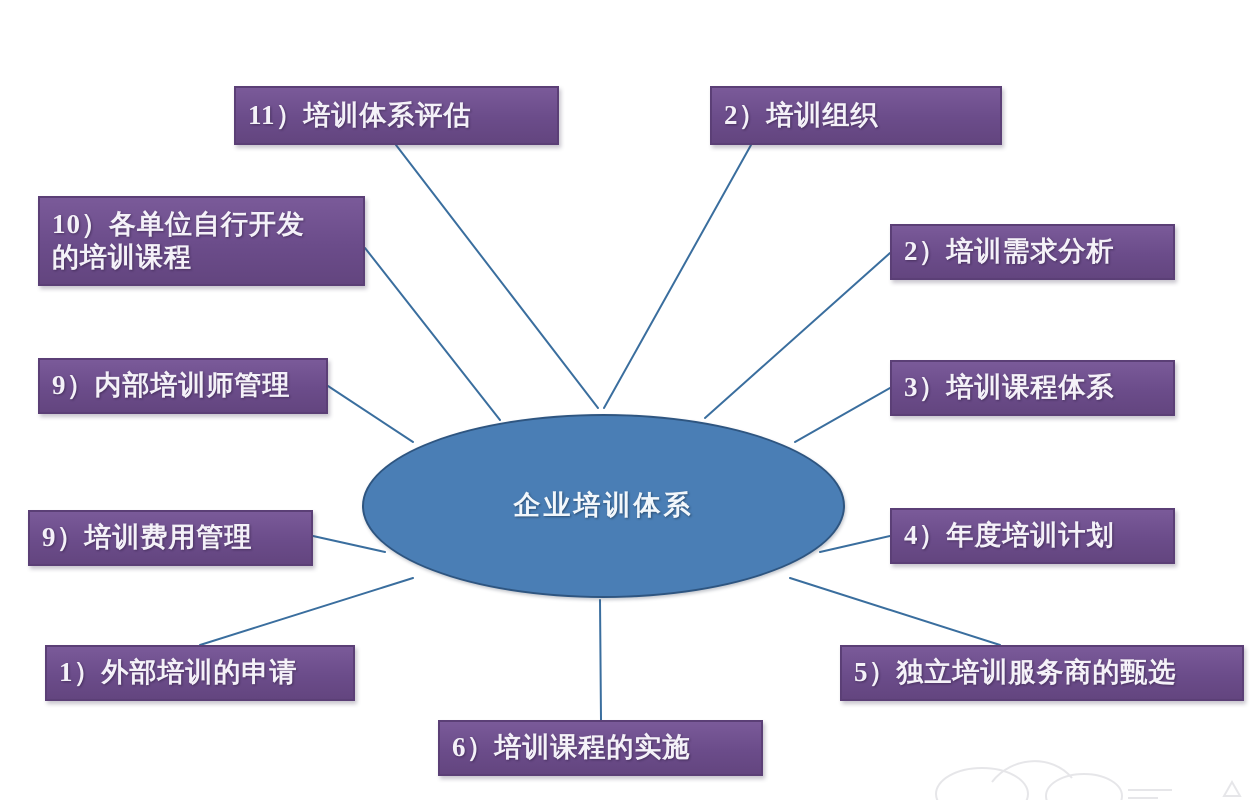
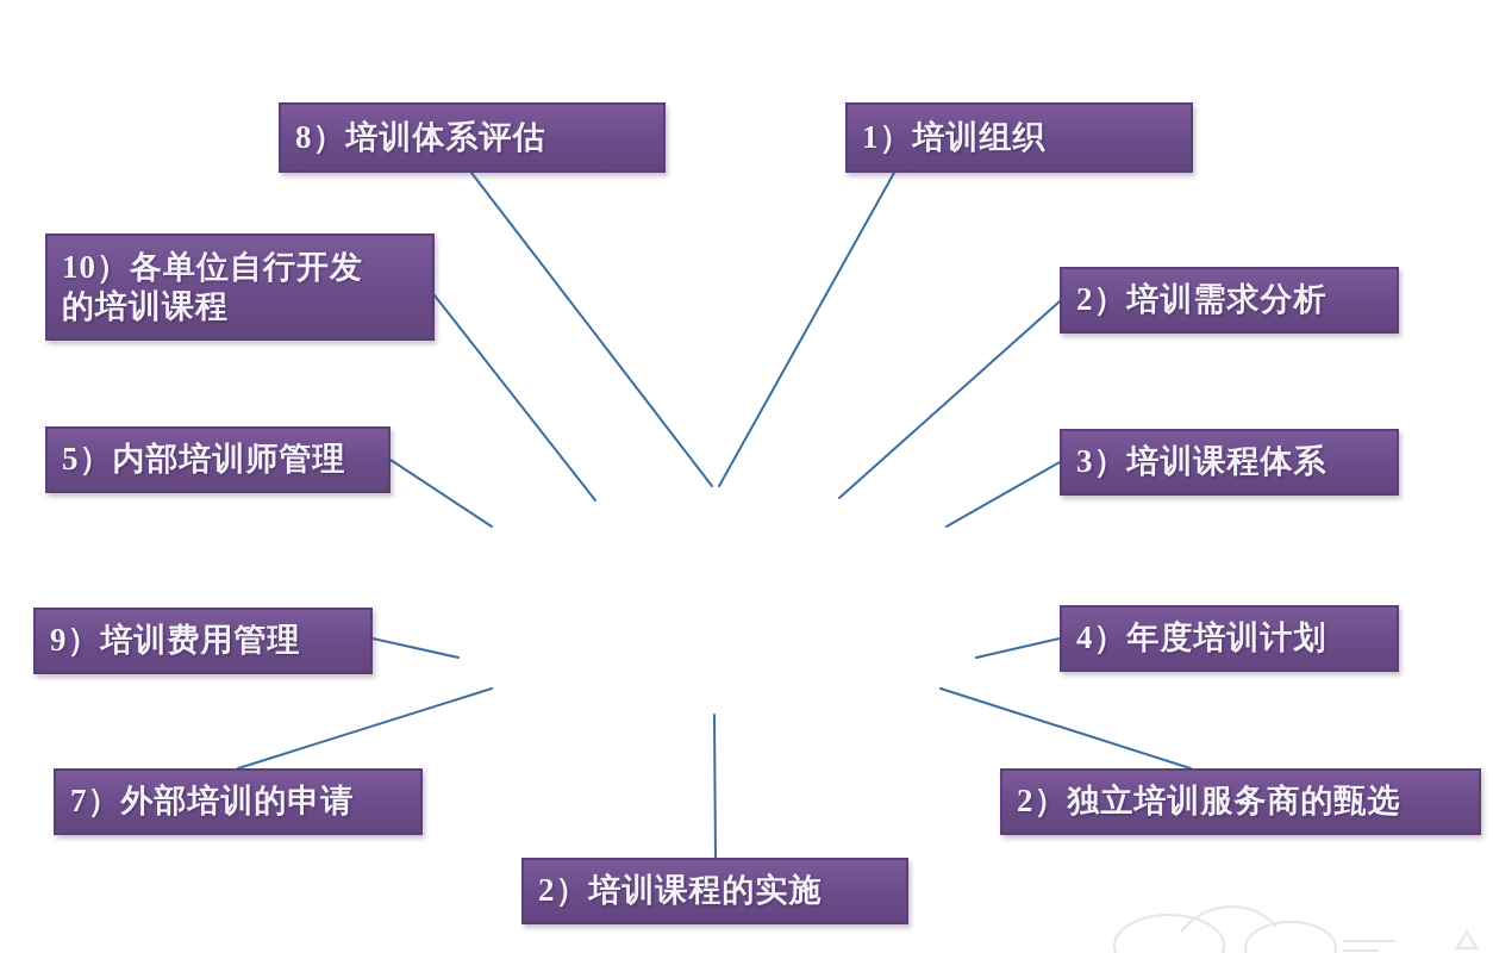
- 企业培训体系
- 2）培训组织
+ 1）培训组织
  2）培训需求分析
  3）培训课程体系
  4）年度培训计划
- 5）独立培训服务商的甄选
+ 2）独立培训服务商的甄选
- 6）培训课程的实施
+ 2）培训课程的实施
- 1）外部培训的申请
+ 7）外部培训的申请
  9）培训费用管理
- 9）内部培训师管理
+ 5）内部培训师管理
  10）各单位自行开发
  的培训课程
- 11）培训体系评估
+ 8）培训体系评估
